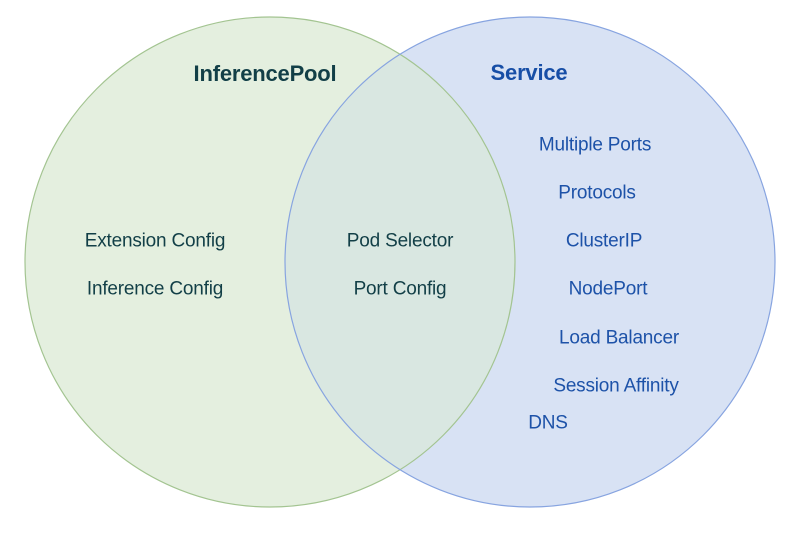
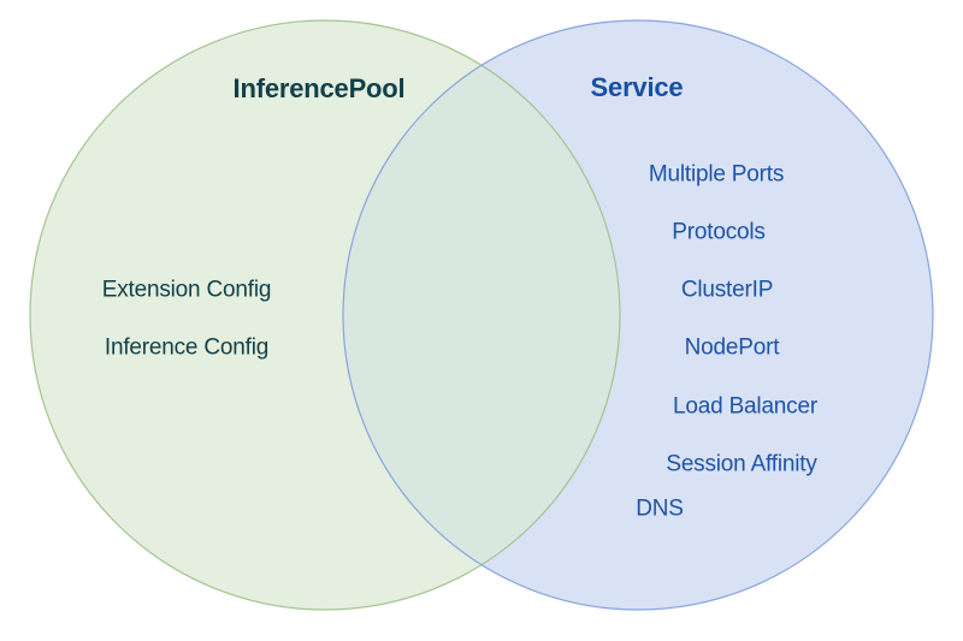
  InferencePool
  Service
  Extension Config
  Inference Config
- Pod Selector
- Port Config
  Multiple Ports
  Protocols
  ClusterIP
  NodePort
  Load Balancer
  Session Affinity
  DNS
